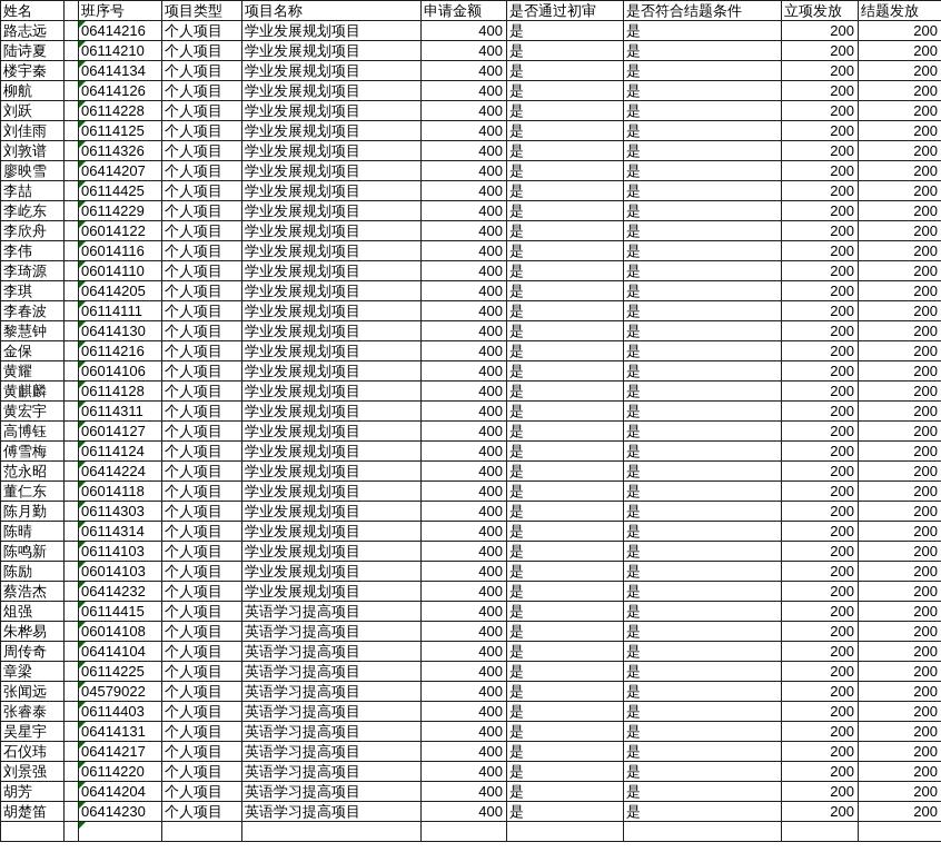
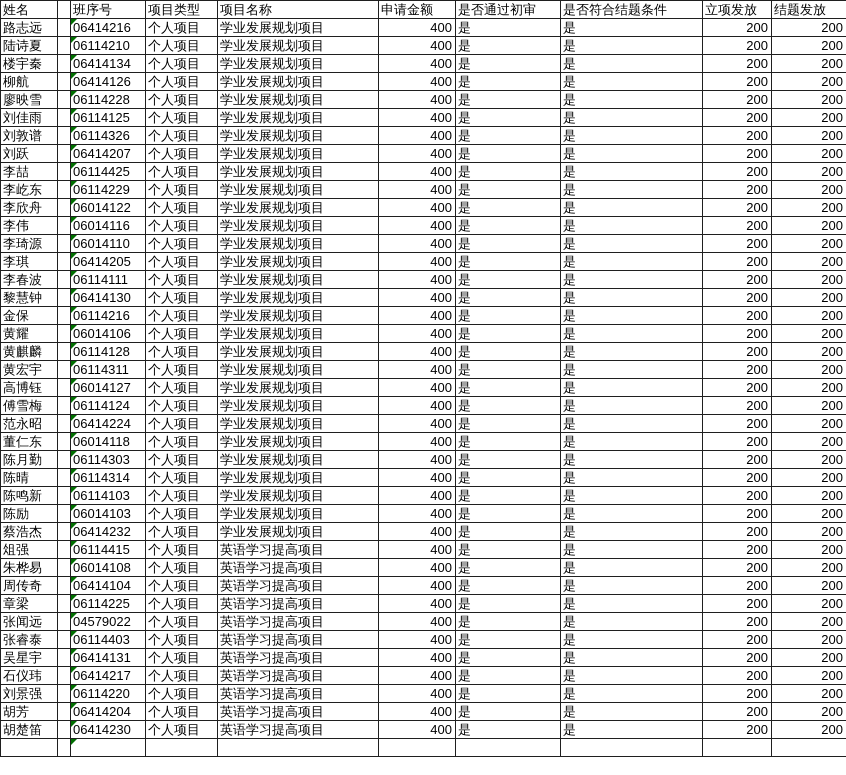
  姓名		班序号	项目类型	项目名称	申请金额	是否通过初审	是否符合结题条件	立项发放	结题发放
  路志远		06414216	个人项目	学业发展规划项目	400	是	是	200	200
  陆诗夏		06114210	个人项目	学业发展规划项目	400	是	是	200	200
  楼宇秦		06414134	个人项目	学业发展规划项目	400	是	是	200	200
  柳航		06414126	个人项目	学业发展规划项目	400	是	是	200	200
- 刘跃		06114228	个人项目	学业发展规划项目	400	是	是	200	200
+ 廖映雪		06114228	个人项目	学业发展规划项目	400	是	是	200	200
  刘佳雨		06114125	个人项目	学业发展规划项目	400	是	是	200	200
  刘敦谱		06114326	个人项目	学业发展规划项目	400	是	是	200	200
- 廖映雪		06414207	个人项目	学业发展规划项目	400	是	是	200	200
+ 刘跃		06414207	个人项目	学业发展规划项目	400	是	是	200	200
  李喆		06114425	个人项目	学业发展规划项目	400	是	是	200	200
  李屹东		06114229	个人项目	学业发展规划项目	400	是	是	200	200
  李欣舟		06014122	个人项目	学业发展规划项目	400	是	是	200	200
  李伟		06014116	个人项目	学业发展规划项目	400	是	是	200	200
  李琦源		06014110	个人项目	学业发展规划项目	400	是	是	200	200
  李琪		06414205	个人项目	学业发展规划项目	400	是	是	200	200
  李春波		06114111	个人项目	学业发展规划项目	400	是	是	200	200
  黎慧钟		06414130	个人项目	学业发展规划项目	400	是	是	200	200
  金保		06114216	个人项目	学业发展规划项目	400	是	是	200	200
  黄耀		06014106	个人项目	学业发展规划项目	400	是	是	200	200
  黄麒麟		06114128	个人项目	学业发展规划项目	400	是	是	200	200
  黄宏宇		06114311	个人项目	学业发展规划项目	400	是	是	200	200
  高博钰		06014127	个人项目	学业发展规划项目	400	是	是	200	200
  傅雪梅		06114124	个人项目	学业发展规划项目	400	是	是	200	200
  范永昭		06414224	个人项目	学业发展规划项目	400	是	是	200	200
  董仁东		06014118	个人项目	学业发展规划项目	400	是	是	200	200
  陈月勤		06114303	个人项目	学业发展规划项目	400	是	是	200	200
  陈晴		06114314	个人项目	学业发展规划项目	400	是	是	200	200
  陈鸣新		06114103	个人项目	学业发展规划项目	400	是	是	200	200
  陈励		06014103	个人项目	学业发展规划项目	400	是	是	200	200
  蔡浩杰		06414232	个人项目	学业发展规划项目	400	是	是	200	200
  俎强		06114415	个人项目	英语学习提高项目	400	是	是	200	200
  朱桦易		06014108	个人项目	英语学习提高项目	400	是	是	200	200
  周传奇		06414104	个人项目	英语学习提高项目	400	是	是	200	200
  章梁		06114225	个人项目	英语学习提高项目	400	是	是	200	200
  张闻远		04579022	个人项目	英语学习提高项目	400	是	是	200	200
  张睿泰		06114403	个人项目	英语学习提高项目	400	是	是	200	200
  吴星宇		06414131	个人项目	英语学习提高项目	400	是	是	200	200
  石仪玮		06414217	个人项目	英语学习提高项目	400	是	是	200	200
  刘景强		06114220	个人项目	英语学习提高项目	400	是	是	200	200
  胡芳		06414204	个人项目	英语学习提高项目	400	是	是	200	200
  胡楚笛		06414230	个人项目	英语学习提高项目	400	是	是	200	200
